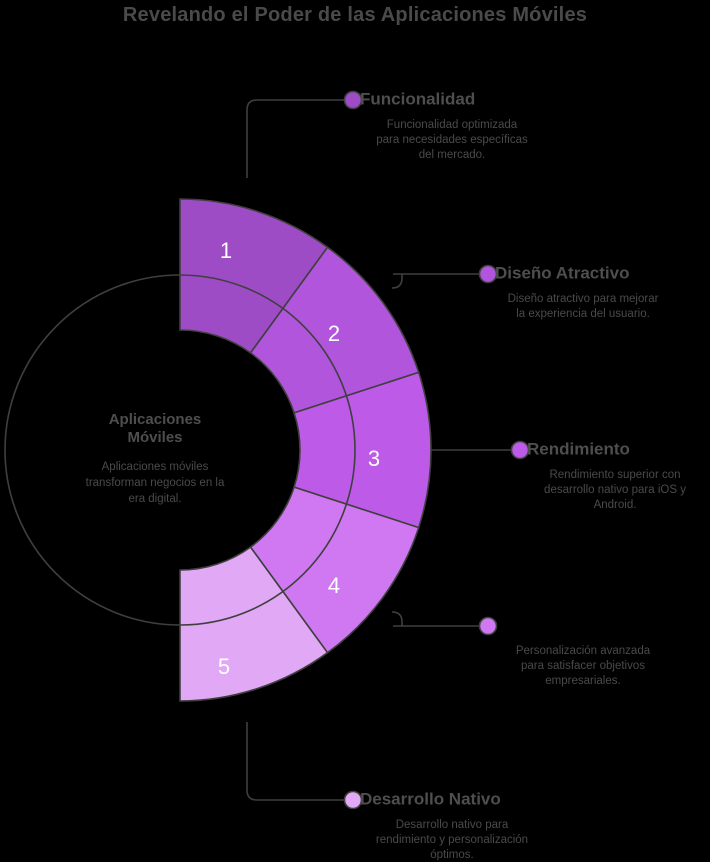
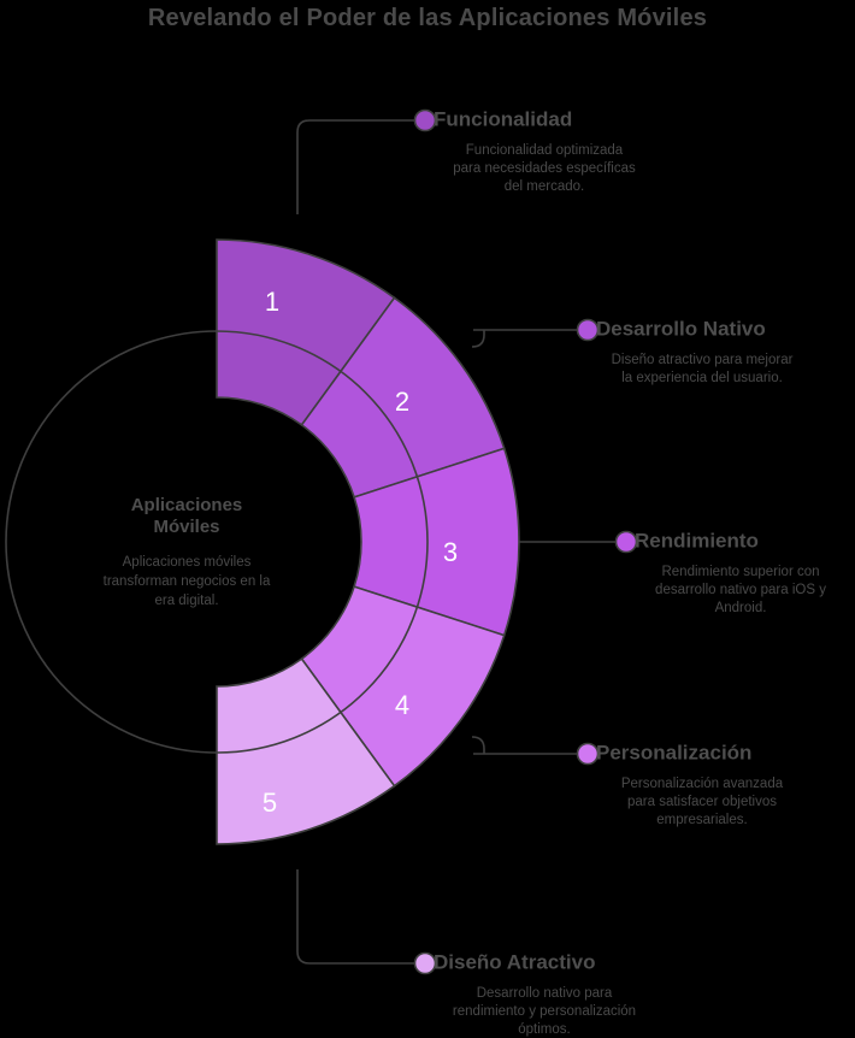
  Revelando el Poder de las Aplicaciones Móviles
  1
  2
  3
  4
  5
  Aplicaciones
  Móviles
  Aplicaciones móviles
  transforman negocios en la
  era digital.
  Funcionalidad
  Funcionalidad optimizada
  para necesidades específicas
  del mercado.
- Diseño Atractivo
+ Desarrollo Nativo
  Diseño atractivo para mejorar
  la experiencia del usuario.
  Rendimiento
  Rendimiento superior con
  desarrollo nativo para iOS y
  Android.
+ Personalización
  Personalización avanzada
  para satisfacer objetivos
  empresariales.
- Desarrollo Nativo
+ Diseño Atractivo
  Desarrollo nativo para
  rendimiento y personalización
  óptimos.
